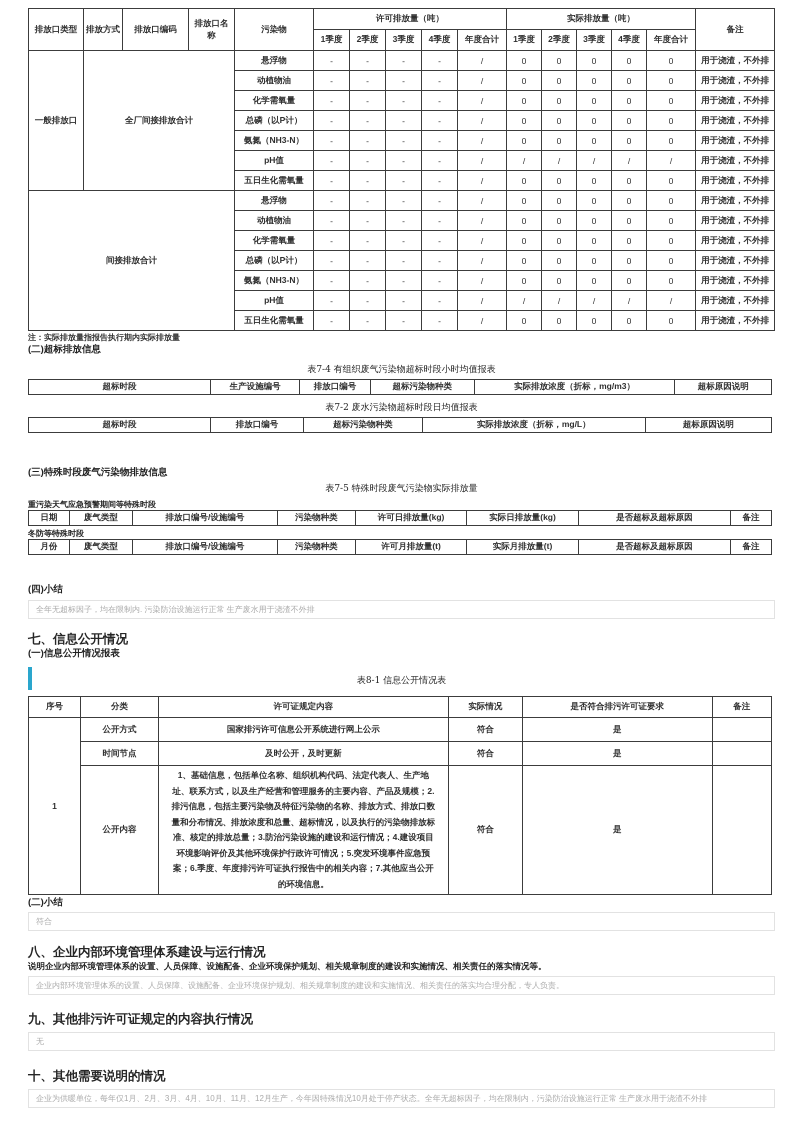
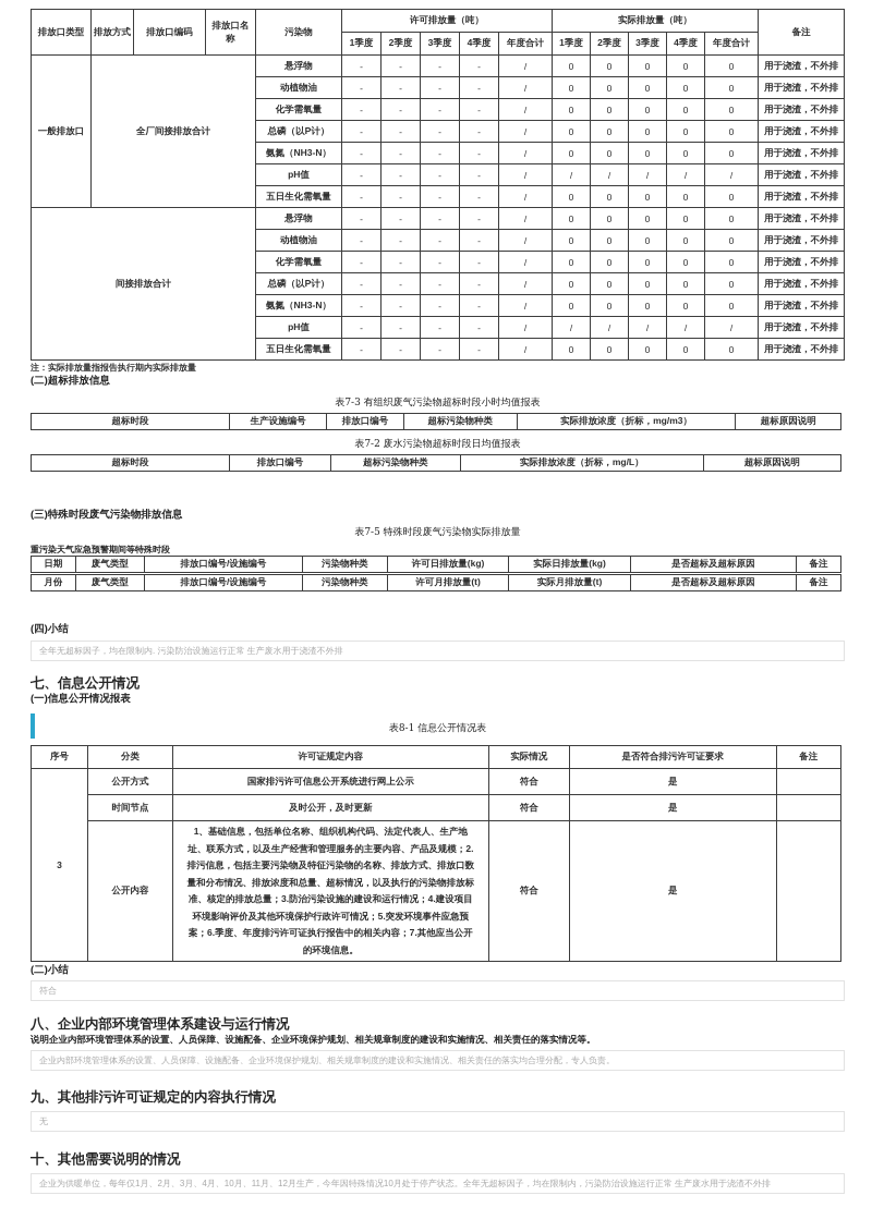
  排放口类型	排放方式	排放口编码	排放口名称	污染物	许可排放量（吨）	实际排放量（吨）	备注
  1季度	2季度	3季度	4季度	年度合计	1季度	2季度	3季度	4季度	年度合计
  一般排放口	全厂间接排放合计	悬浮物	-	-	-	-	/	0	0	0	0	0	用于浇渣，不外排
  动植物油	-	-	-	-	/	0	0	0	0	0	用于浇渣，不外排
  化学需氧量	-	-	-	-	/	0	0	0	0	0	用于浇渣，不外排
  总磷（以P计）	-	-	-	-	/	0	0	0	0	0	用于浇渣，不外排
  氨氮（NH3-N）	-	-	-	-	/	0	0	0	0	0	用于浇渣，不外排
  pH值	-	-	-	-	/	/	/	/	/	/	用于浇渣，不外排
  五日生化需氧量	-	-	-	-	/	0	0	0	0	0	用于浇渣，不外排
  间接排放合计	悬浮物	-	-	-	-	/	0	0	0	0	0	用于浇渣，不外排
  动植物油	-	-	-	-	/	0	0	0	0	0	用于浇渣，不外排
  化学需氧量	-	-	-	-	/	0	0	0	0	0	用于浇渣，不外排
  总磷（以P计）	-	-	-	-	/	0	0	0	0	0	用于浇渣，不外排
  氨氮（NH3-N）	-	-	-	-	/	0	0	0	0	0	用于浇渣，不外排
  pH值	-	-	-	-	/	/	/	/	/	/	用于浇渣，不外排
  五日生化需氧量	-	-	-	-	/	0	0	0	0	0	用于浇渣，不外排
  注：实际排放量指报告执行期内实际排放量
  (二)超标排放信息
- 表7-4 有组织废气污染物超标时段小时均值报表
+ 表7-3 有组织废气污染物超标时段小时均值报表
  超标时段	生产设施编号	排放口编号	超标污染物种类	实际排放浓度（折标，mg/m3）	超标原因说明
  表7-2 废水污染物超标时段日均值报表
  超标时段	排放口编号	超标污染物种类	实际排放浓度（折标，mg/L）	超标原因说明
  (三)特殊时段废气污染物排放信息
  表7-5 特殊时段废气污染物实际排放量
  重污染天气应急预警期间等特殊时段
  日期	废气类型	排放口编号/设施编号	污染物种类	许可日排放量(kg)	实际日排放量(kg)	是否超标及超标原因	备注
- 冬防等特殊时段
  月份	废气类型	排放口编号/设施编号	污染物种类	许可月排放量(t)	实际月排放量(t)	是否超标及超标原因	备注
  (四)小结
  全年无超标因子，均在限制内. 污染防治设施运行正常 生产废水用于浇渣不外排
  七、信息公开情况
  (一)信息公开情况报表
  表8-1 信息公开情况表
  序号	分类	许可证规定内容	实际情况	是否符合排污许可证要求	备注
- 1	公开方式	国家排污许可信息公开系统进行网上公示	符合	是
+ 3	公开方式	国家排污许可信息公开系统进行网上公示	符合	是
  时间节点	及时公开，及时更新	符合	是
  公开内容	1、基础信息，包括单位名称、组织机构代码、法定代表人、生产地址、联系方式，以及生产经营和管理服务的主要内容、产品及规模；2.排污信息，包括主要污染物及特征污染物的名称、排放方式、排放口数量和分布情况、排放浓度和总量、超标情况，以及执行的污染物排放标准、核定的排放总量；3.防治污染设施的建设和运行情况；4.建设项目环境影响评价及其他环境保护行政许可情况；5.突发环境事件应急预案；6.季度、年度排污许可证执行报告中的相关内容；7.其他应当公开的环境信息。	符合	是
  (二)小结
  符合
  八、企业内部环境管理体系建设与运行情况
  说明企业内部环境管理体系的设置、人员保障、设施配备、企业环境保护规划、相关规章制度的建设和实施情况、相关责任的落实情况等。
  企业内部环境管理体系的设置、人员保障、设施配备、企业环境保护规划、相关规章制度的建设和实施情况、相关责任的落实均合理分配，专人负责。
  九、其他排污许可证规定的内容执行情况
  无
  十、其他需要说明的情况
  企业为供暖单位，每年仅1月、2月、3月、4月、10月、11月、12月生产，今年因特殊情况10月处于停产状态。全年无超标因子，均在限制内，污染防治设施运行正常 生产废水用于浇渣不外排
